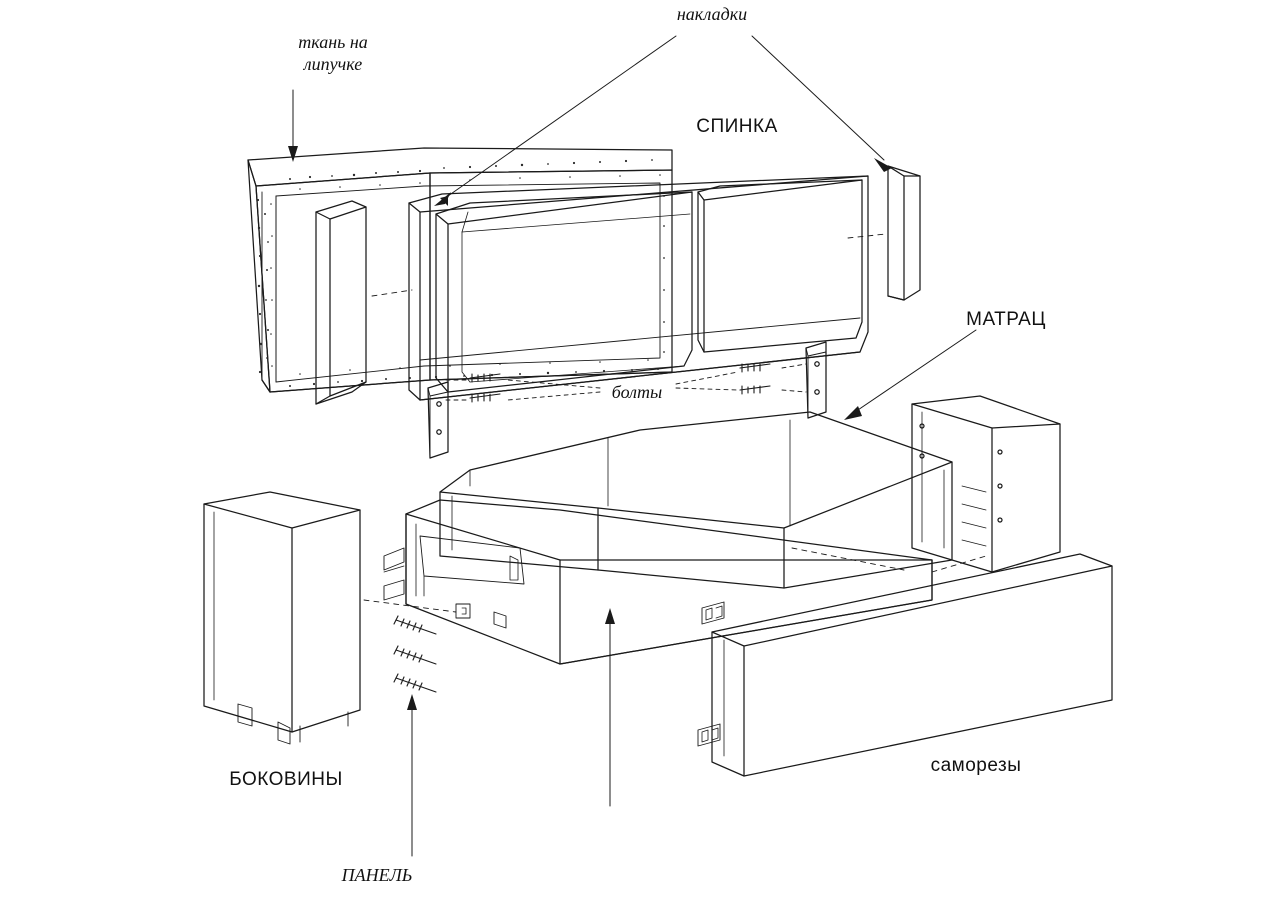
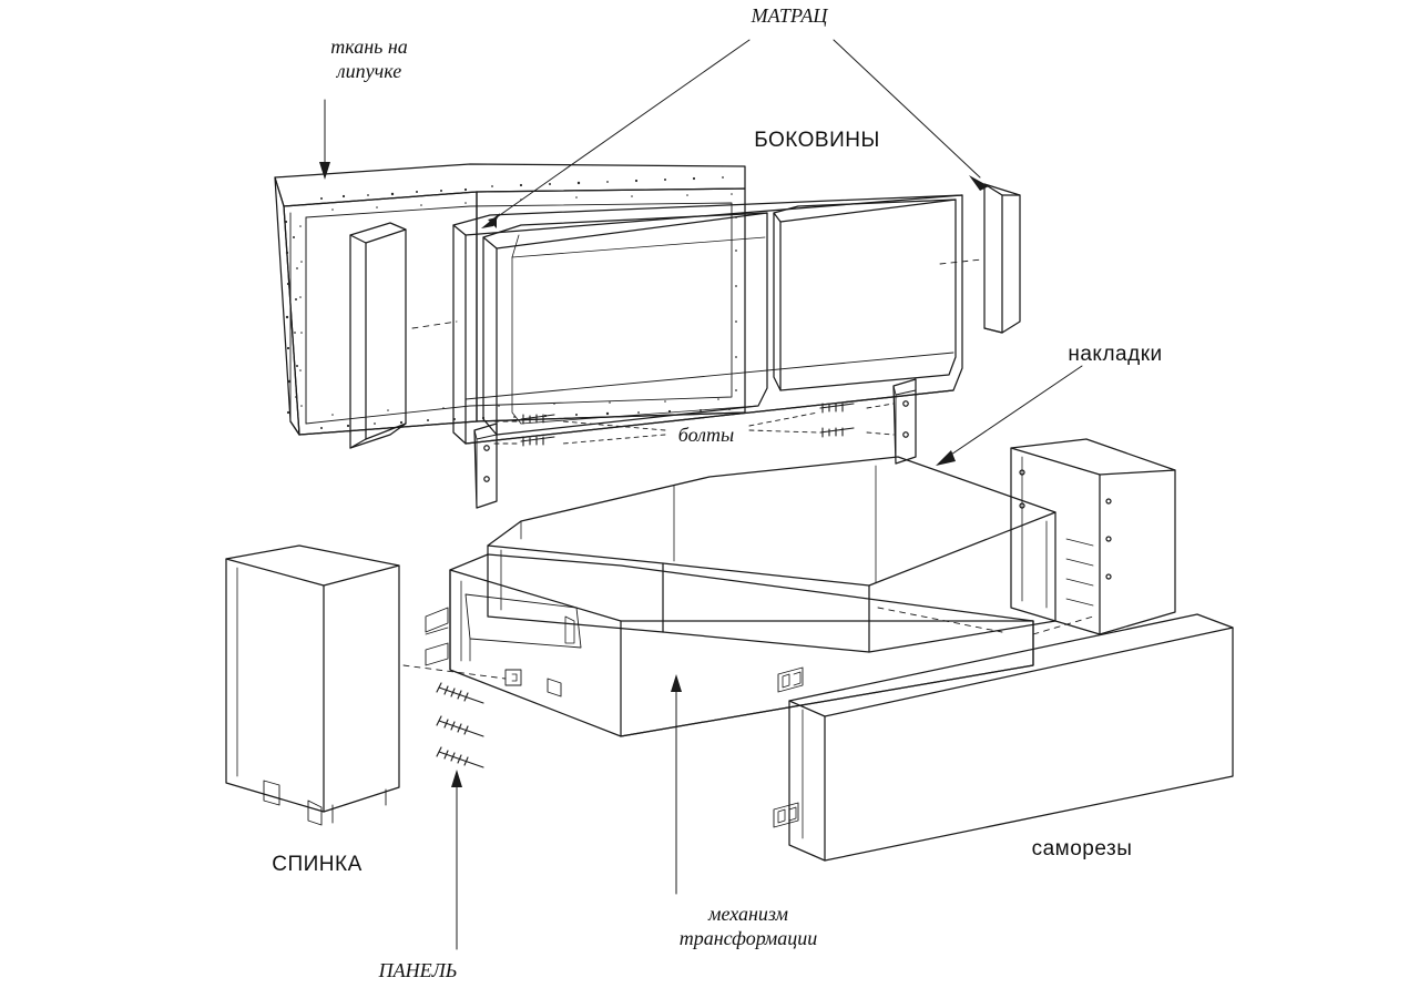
- накладки
+ МАТРАЦ
  ткань на
  липучке
- СПИНКА
+ БОКОВИНЫ
- МАТРАЦ
+ накладки
  болты
- БОКОВИНЫ
+ СПИНКА
  саморезы
+ механизм
+ трансформации
  ПАНЕЛЬ
